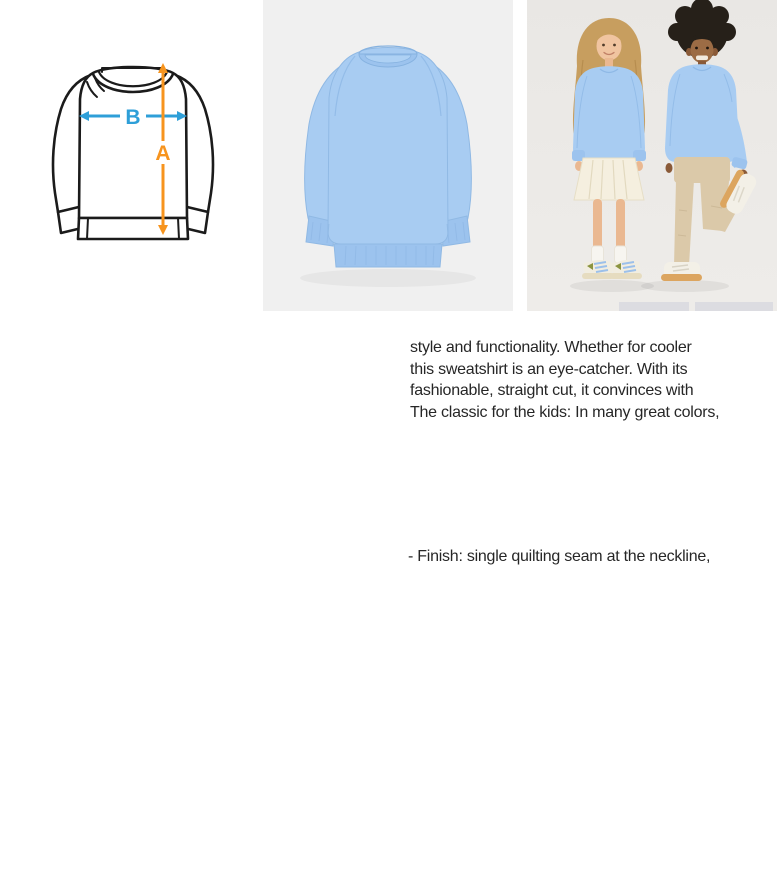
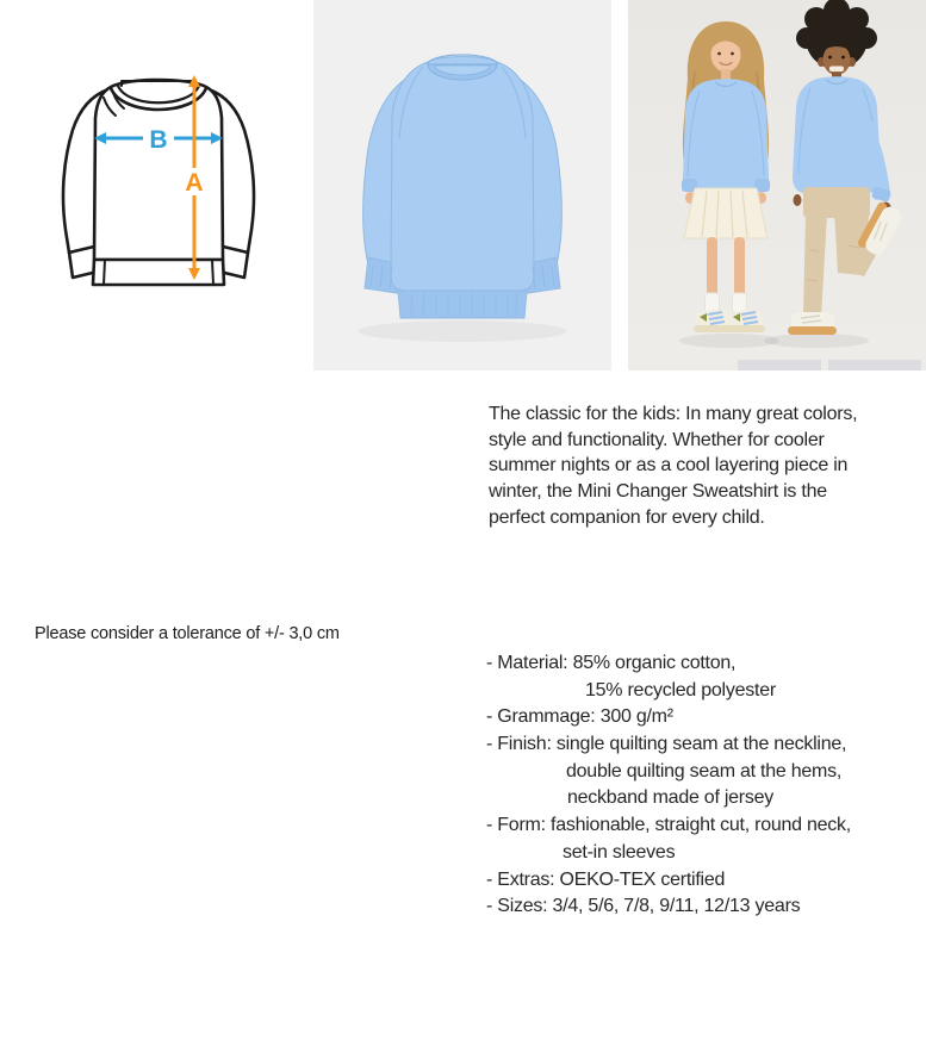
  B
  A
+ Please consider a tolerance of +/- 3,0 cm
- style and functionality. Whether for cooler
+ The classic for the kids: In many great colors,
- this sweatshirt is an eye-catcher. With its
- fashionable, straight cut, it convinces with
- The classic for the kids: In many great colors,
+ style and functionality. Whether for cooler
+ summer nights or as a cool layering piece in
+ winter, the Mini Changer Sweatshirt is the
+ perfect companion for every child.
+ - Material: 85% organic cotton,
+ 15% recycled polyester
+ - Grammage: 300 g/m²
  - Finish: single quilting seam at the neckline,
+ double quilting seam at the hems,
+ neckband made of jersey
+ - Form: fashionable, straight cut, round neck,
+ set-in sleeves
+ - Extras: OEKO-TEX certified
+ - Sizes: 3/4, 5/6, 7/8, 9/11, 12/13 years
